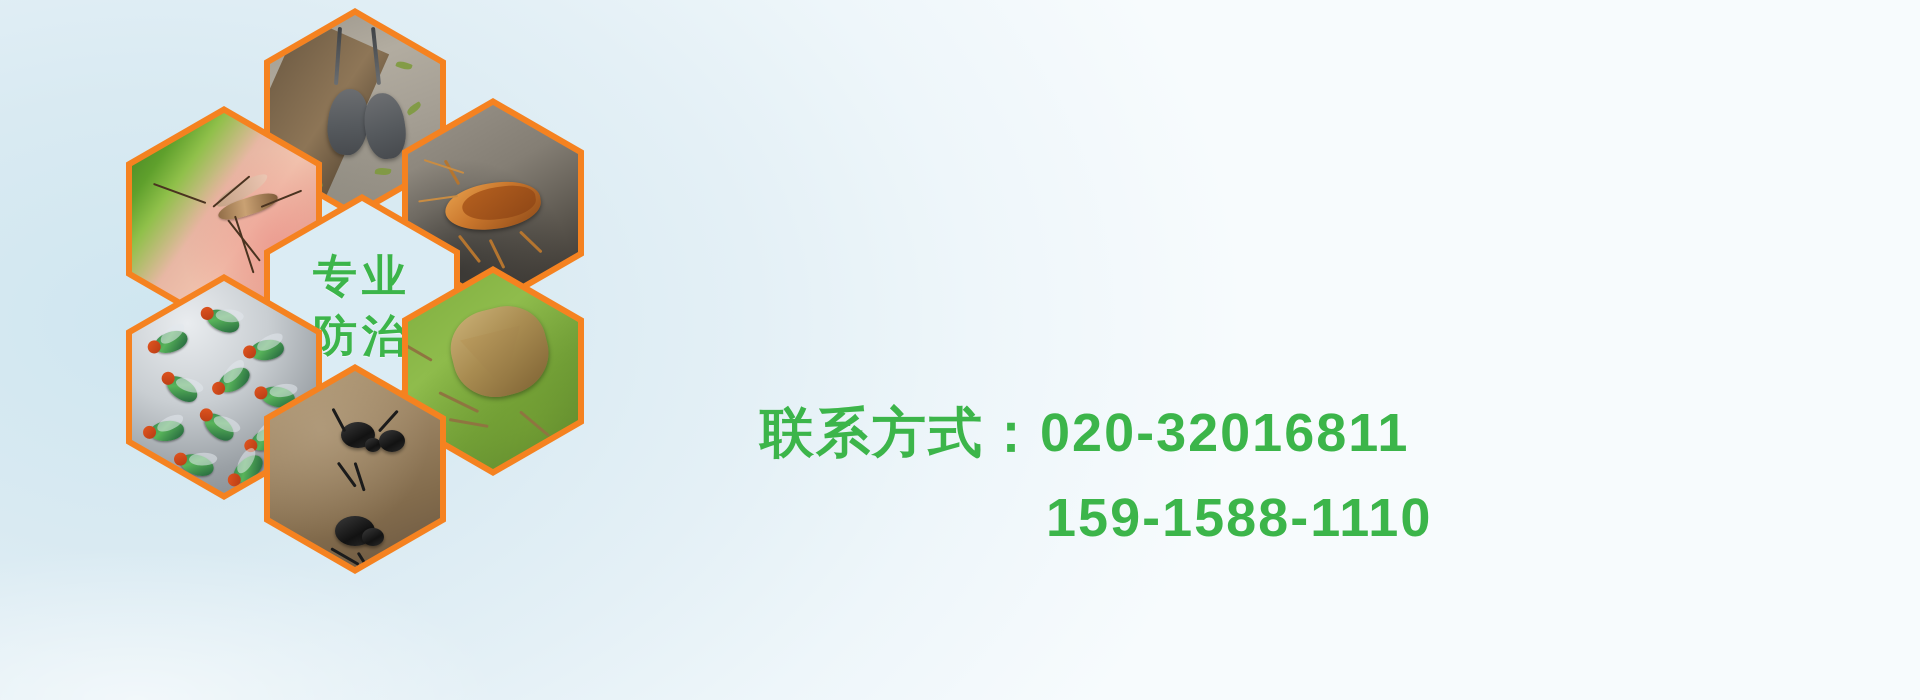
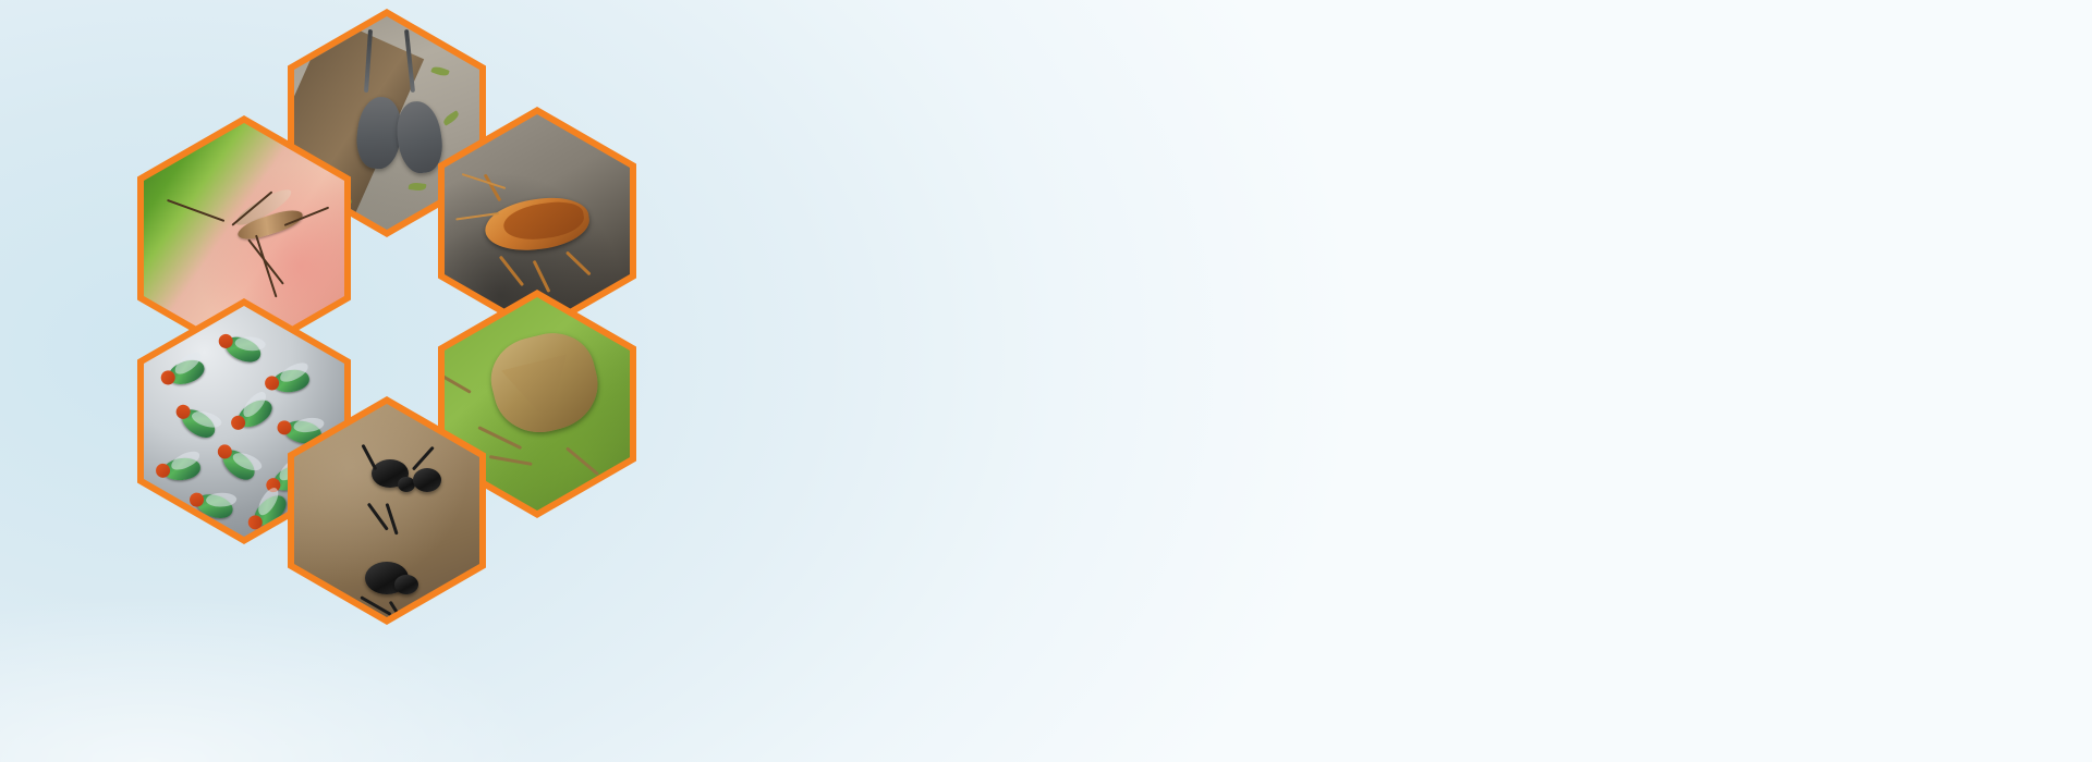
- 专业
- 防治
- 联系方式：020-32016811
- 159-1588-1110
